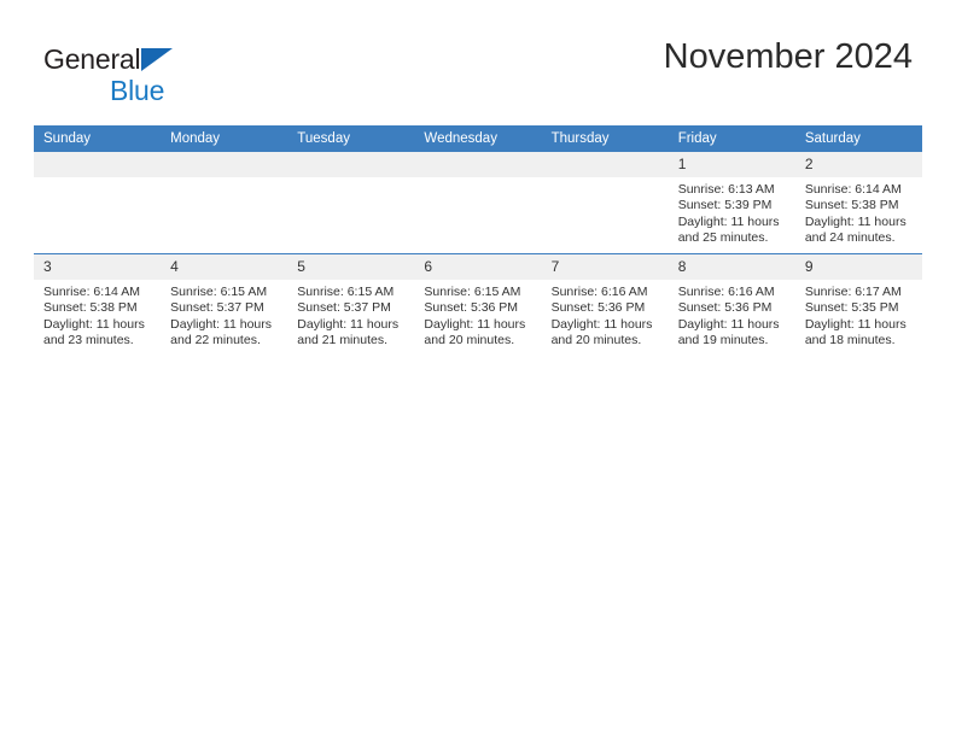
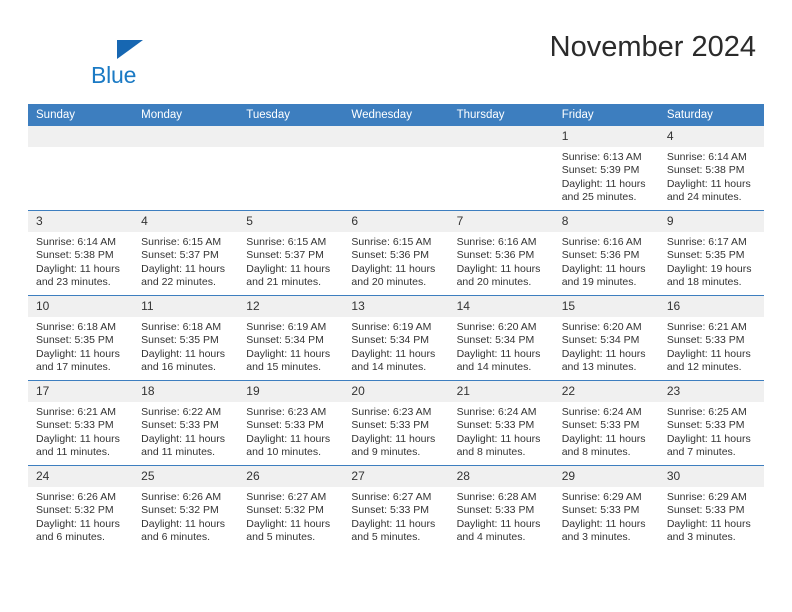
- General
  Blue
  November 2024
  Sunday	Monday	Tuesday	Wednesday	Thursday	Friday	Saturday
- 					1Sunrise: 6:13 AMSunset: 5:39 PMDaylight: 11 hours and 25 minutes.	2Sunrise: 6:14 AMSunset: 5:38 PMDaylight: 11 hours and 24 minutes.
+ 					1Sunrise: 6:13 AMSunset: 5:39 PMDaylight: 11 hours and 25 minutes.	4Sunrise: 6:14 AMSunset: 5:38 PMDaylight: 11 hours and 24 minutes.
- 3Sunrise: 6:14 AMSunset: 5:38 PMDaylight: 11 hours and 23 minutes.	4Sunrise: 6:15 AMSunset: 5:37 PMDaylight: 11 hours and 22 minutes.	5Sunrise: 6:15 AMSunset: 5:37 PMDaylight: 11 hours and 21 minutes.	6Sunrise: 6:15 AMSunset: 5:36 PMDaylight: 11 hours and 20 minutes.	7Sunrise: 6:16 AMSunset: 5:36 PMDaylight: 11 hours and 20 minutes.	8Sunrise: 6:16 AMSunset: 5:36 PMDaylight: 11 hours and 19 minutes.	9Sunrise: 6:17 AMSunset: 5:35 PMDaylight: 11 hours and 18 minutes.
+ 3Sunrise: 6:14 AMSunset: 5:38 PMDaylight: 11 hours and 23 minutes.	4Sunrise: 6:15 AMSunset: 5:37 PMDaylight: 11 hours and 22 minutes.	5Sunrise: 6:15 AMSunset: 5:37 PMDaylight: 11 hours and 21 minutes.	6Sunrise: 6:15 AMSunset: 5:36 PMDaylight: 11 hours and 20 minutes.	7Sunrise: 6:16 AMSunset: 5:36 PMDaylight: 11 hours and 20 minutes.	8Sunrise: 6:16 AMSunset: 5:36 PMDaylight: 11 hours and 19 minutes.	9Sunrise: 6:17 AMSunset: 5:35 PMDaylight: 19 hours and 18 minutes.
+ 10Sunrise: 6:18 AMSunset: 5:35 PMDaylight: 11 hours and 17 minutes.	11Sunrise: 6:18 AMSunset: 5:35 PMDaylight: 11 hours and 16 minutes.	12Sunrise: 6:19 AMSunset: 5:34 PMDaylight: 11 hours and 15 minutes.	13Sunrise: 6:19 AMSunset: 5:34 PMDaylight: 11 hours and 14 minutes.	14Sunrise: 6:20 AMSunset: 5:34 PMDaylight: 11 hours and 14 minutes.	15Sunrise: 6:20 AMSunset: 5:34 PMDaylight: 11 hours and 13 minutes.	16Sunrise: 6:21 AMSunset: 5:33 PMDaylight: 11 hours and 12 minutes.
+ 17Sunrise: 6:21 AMSunset: 5:33 PMDaylight: 11 hours and 11 minutes.	18Sunrise: 6:22 AMSunset: 5:33 PMDaylight: 11 hours and 11 minutes.	19Sunrise: 6:23 AMSunset: 5:33 PMDaylight: 11 hours and 10 minutes.	20Sunrise: 6:23 AMSunset: 5:33 PMDaylight: 11 hours and 9 minutes.	21Sunrise: 6:24 AMSunset: 5:33 PMDaylight: 11 hours and 8 minutes.	22Sunrise: 6:24 AMSunset: 5:33 PMDaylight: 11 hours and 8 minutes.	23Sunrise: 6:25 AMSunset: 5:33 PMDaylight: 11 hours and 7 minutes.
+ 24Sunrise: 6:26 AMSunset: 5:32 PMDaylight: 11 hours and 6 minutes.	25Sunrise: 6:26 AMSunset: 5:32 PMDaylight: 11 hours and 6 minutes.	26Sunrise: 6:27 AMSunset: 5:32 PMDaylight: 11 hours and 5 minutes.	27Sunrise: 6:27 AMSunset: 5:33 PMDaylight: 11 hours and 5 minutes.	28Sunrise: 6:28 AMSunset: 5:33 PMDaylight: 11 hours and 4 minutes.	29Sunrise: 6:29 AMSunset: 5:33 PMDaylight: 11 hours and 3 minutes.	30Sunrise: 6:29 AMSunset: 5:33 PMDaylight: 11 hours and 3 minutes.
